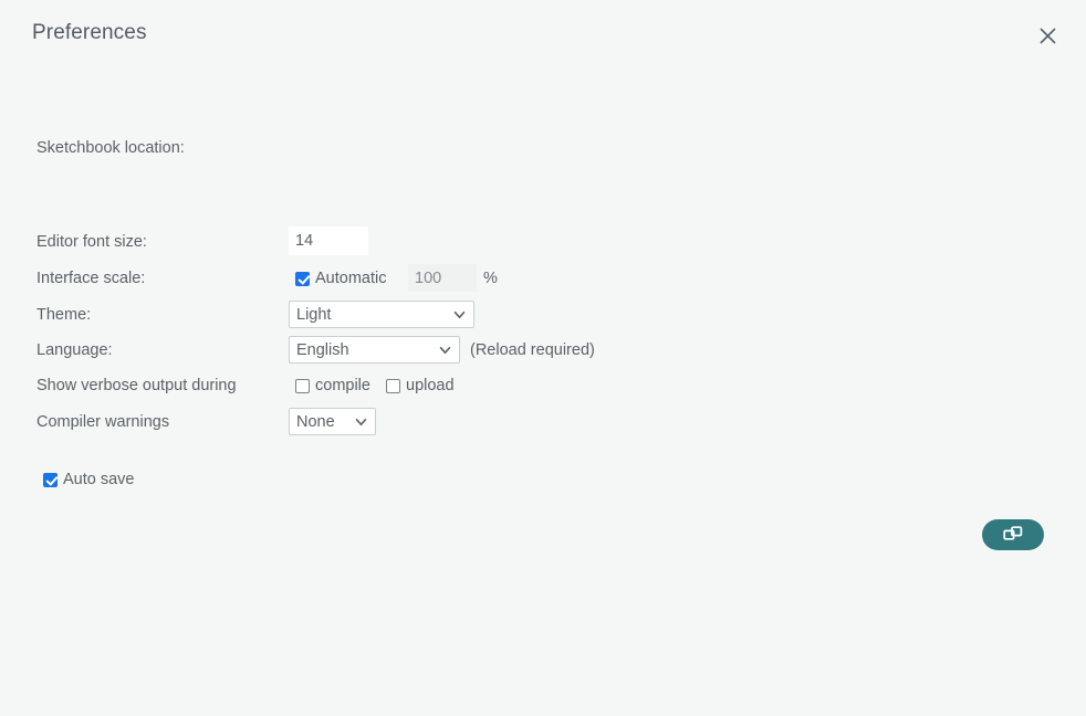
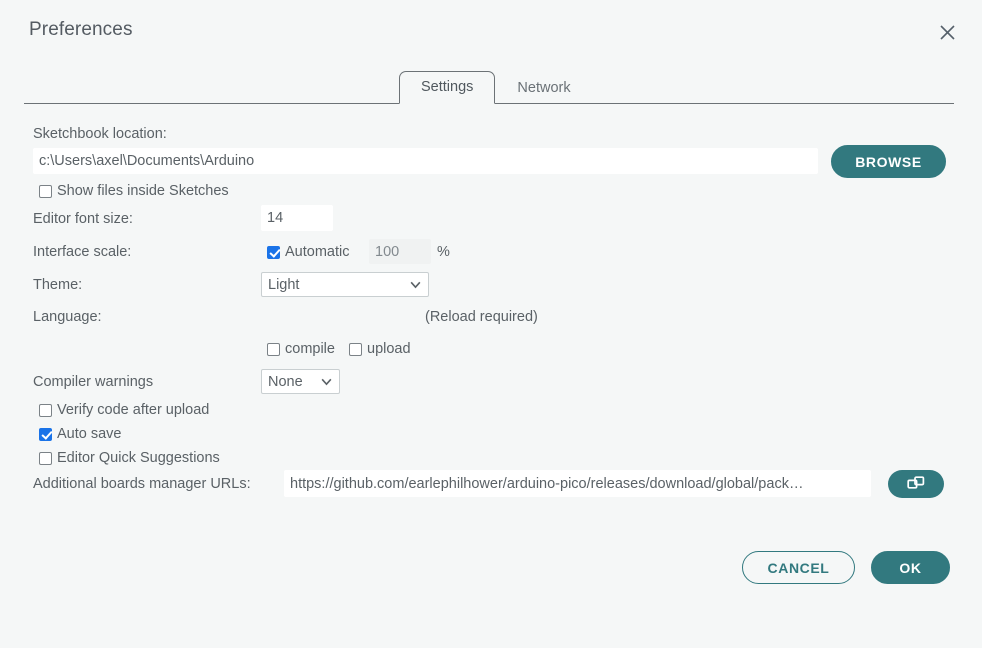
  Preferences
+ Settings
+ Network
  Sketchbook location:
+ c:\Users\axel\Documents\Arduino
+ BROWSE
+ Show files inside Sketches
  Editor font size:
  14
  Interface scale:
  Automatic
  100
  %
  Theme:
  Light
  Language:
- English
  (Reload required)
- Show verbose output during
  compile
  upload
  Compiler warnings
  None
+ Verify code after upload
  Auto save
+ Editor Quick Suggestions
+ Additional boards manager URLs:
+ https://github.com/earlephilhower/arduino-pico/releases/download/global/pack…
+ CANCEL
+ OK
